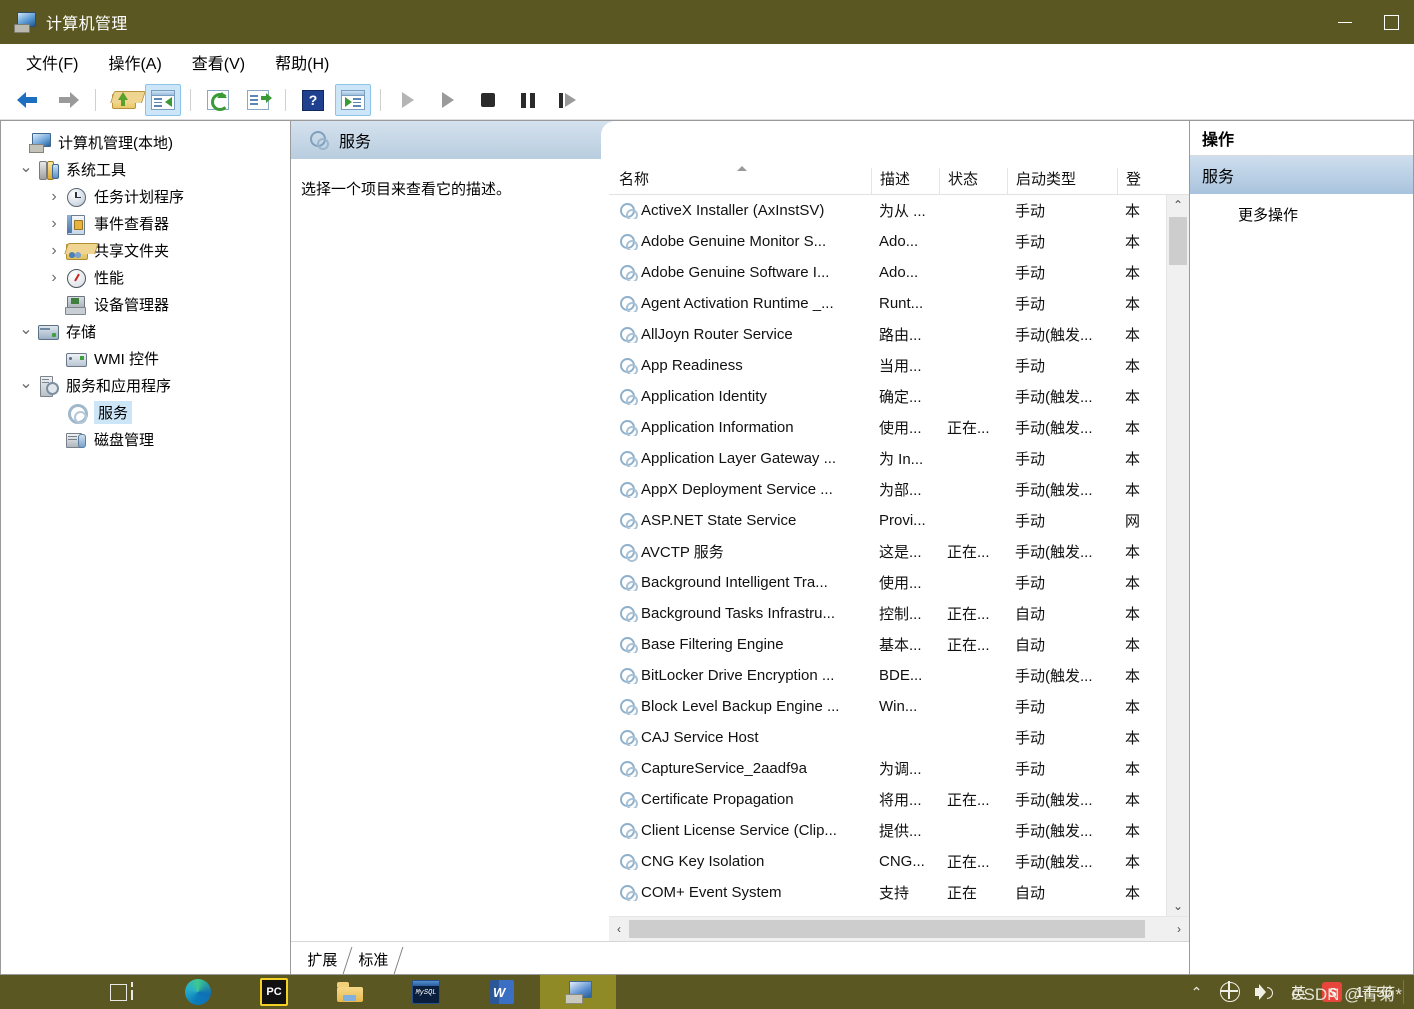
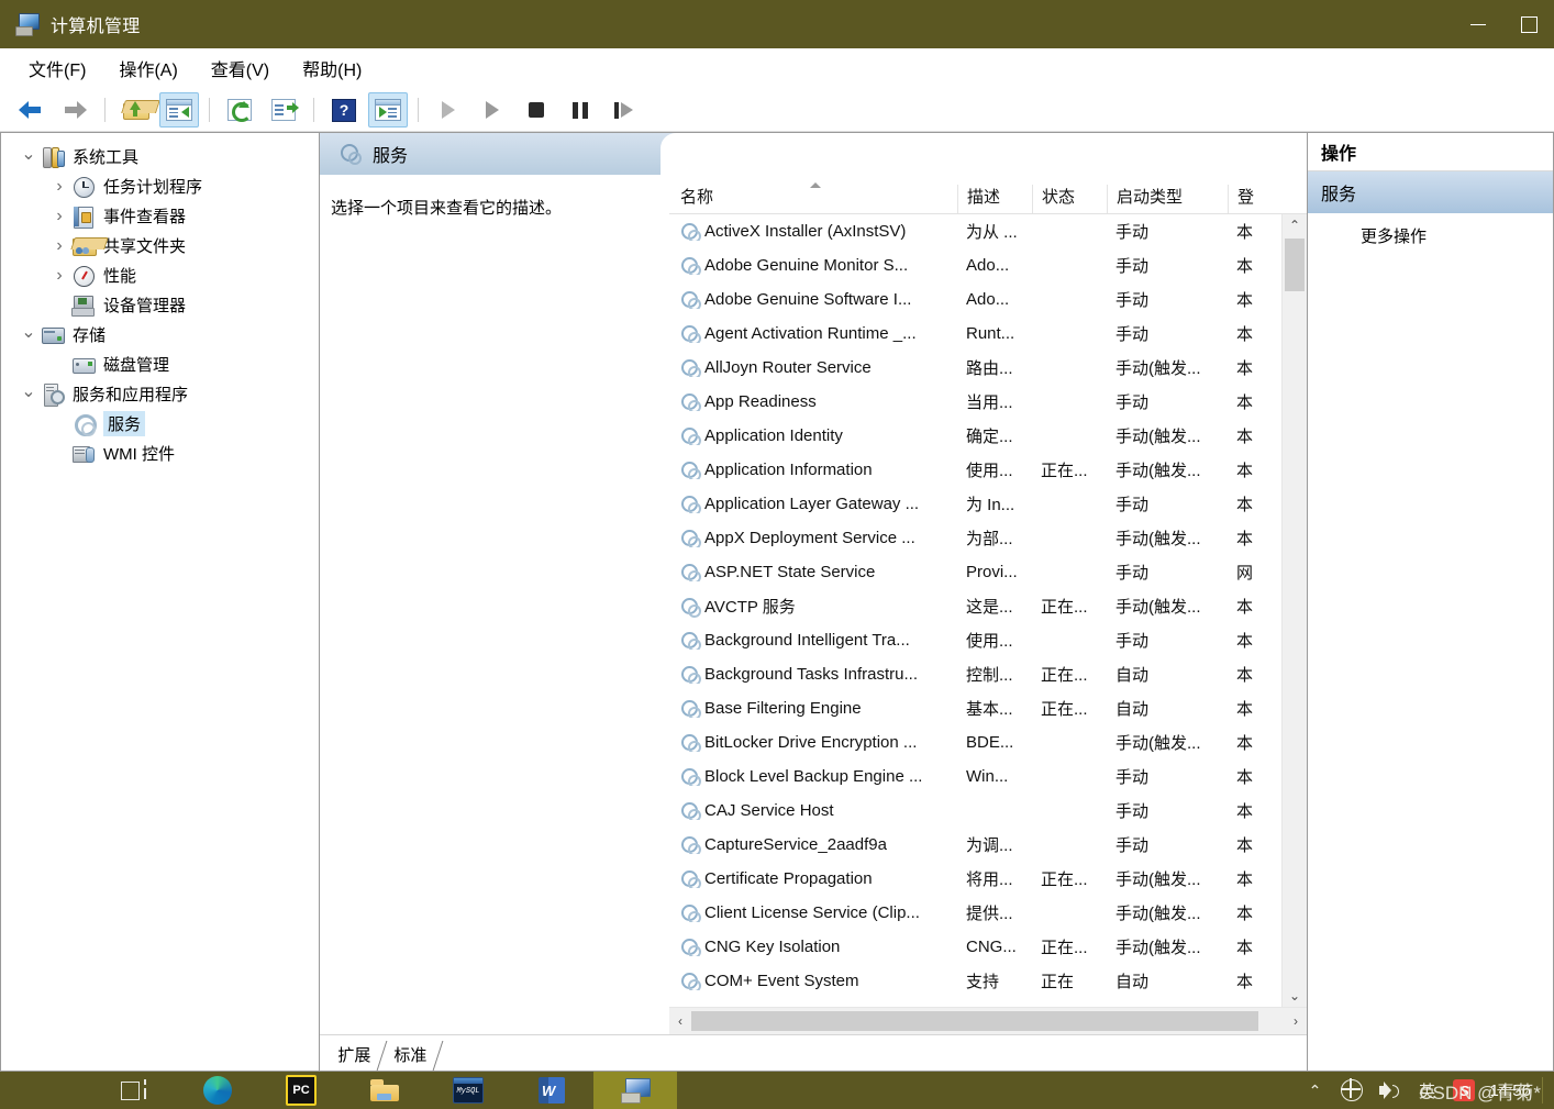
  计算机管理
  文件(F)
  操作(A)
  查看(V)
  帮助(H)
  ?
- 计算机管理(本地)
  系统工具
  任务计划程序
  事件查看器
  共享文件夹
  性能
  设备管理器
  存储
- WMI 控件
+ 磁盘管理
  服务和应用程序
  服务
- 磁盘管理
+ WMI 控件
  服务
  选择一个项目来查看它的描述。
  名称
  描述
  状态
  启动类型
  登
  ActiveX Installer (AxInstSV)
  为从 ...
  手动
  本
  Adobe Genuine Monitor S...
  Ado...
  手动
  本
  Adobe Genuine Software I...
  Ado...
  手动
  本
  Agent Activation Runtime _...
  Runt...
  手动
  本
  AllJoyn Router Service
  路由...
  手动(触发...
  本
  App Readiness
  当用...
  手动
  本
  Application Identity
  确定...
  手动(触发...
  本
  Application Information
  使用...
  正在...
  手动(触发...
  本
  Application Layer Gateway ...
  为 In...
  手动
  本
  AppX Deployment Service ...
  为部...
  手动(触发...
  本
  ASP.NET State Service
  Provi...
  手动
  网
  AVCTP 服务
  这是...
  正在...
  手动(触发...
  本
  Background Intelligent Tra...
  使用...
  手动
  本
  Background Tasks Infrastru...
  控制...
  正在...
  自动
  本
  Base Filtering Engine
  基本...
  正在...
  自动
  本
  BitLocker Drive Encryption ...
  BDE...
  手动(触发...
  本
  Block Level Backup Engine ...
  Win...
  手动
  本
  CAJ Service Host
  手动
  本
  CaptureService_2aadf9a
  为调...
  手动
  本
  Certificate Propagation
  将用...
  正在...
  手动(触发...
  本
  Client License Service (Clip...
  提供...
  手动(触发...
  本
  CNG Key Isolation
  CNG...
  正在...
  手动(触发...
  本
  COM+ Event System
  支持
  正在
  自动
  本
  ⌃
  ⌄
  ‹
  ›
  操作
  服务
  更多操作
  PC
  MySQL
  W
  ⌃
  英
  S
  14:56
  CSDN @青菊*
